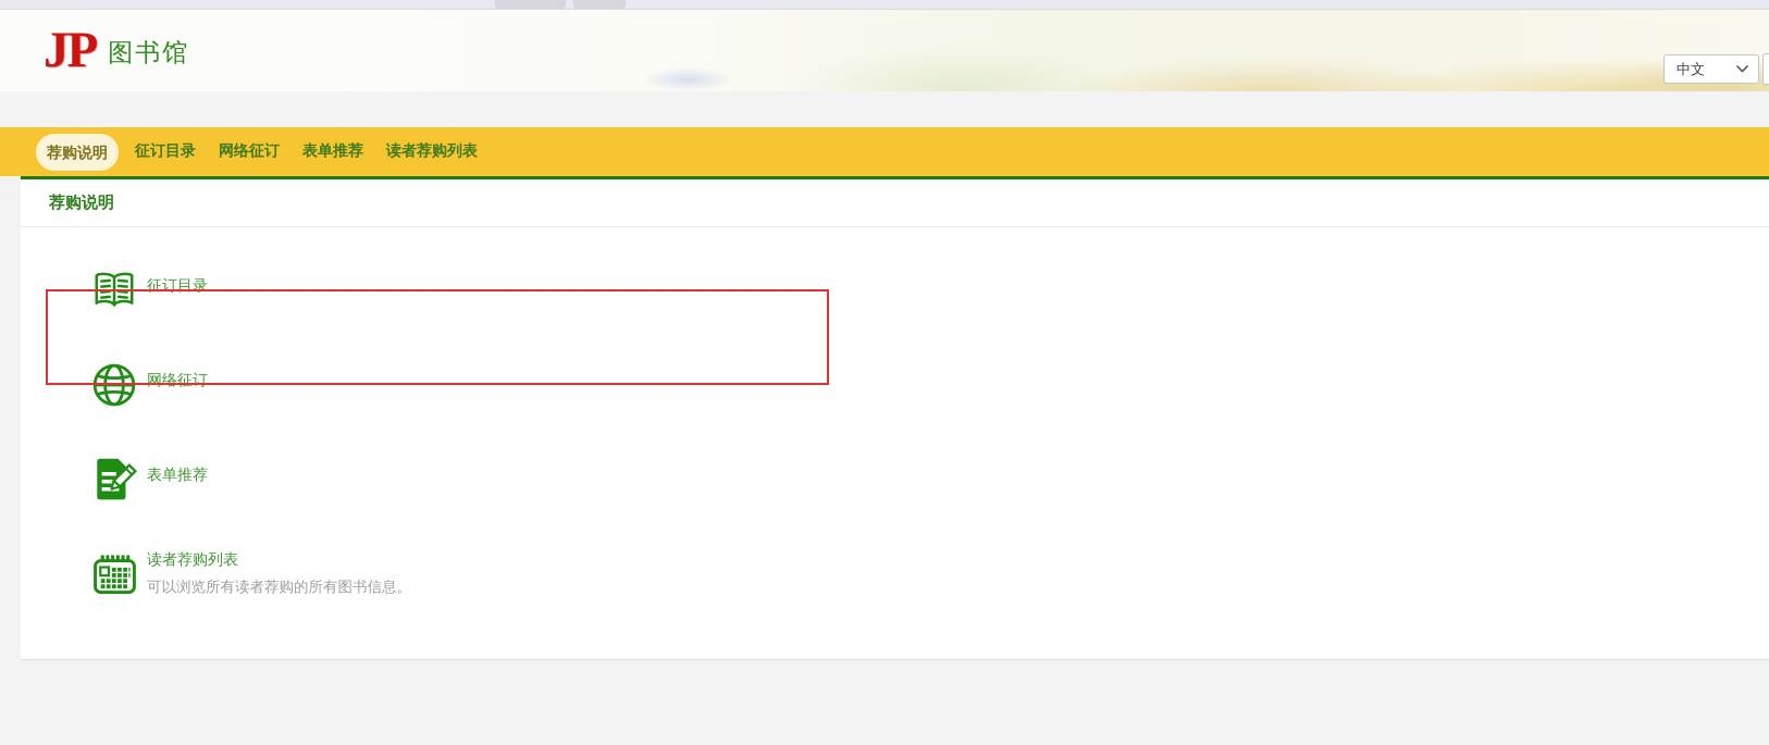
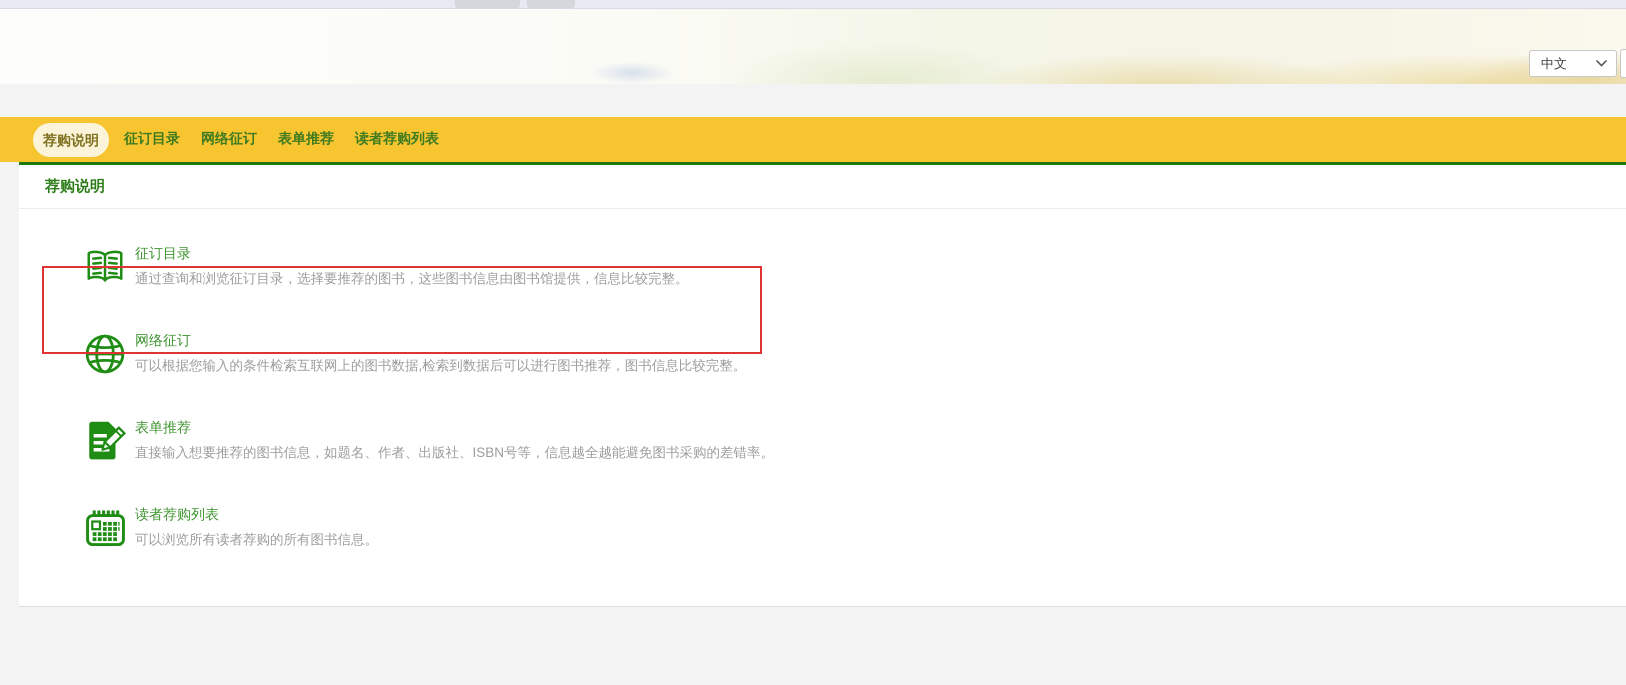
- JP
- 图书馆
  中文
  荐购说明
  征订目录
  网络征订
  表单推荐
  读者荐购列表
  荐购说明
  征订目录
+ 通过查询和浏览征订目录，选择要推荐的图书，这些图书信息由图书馆提供，信息比较完整。
  网络征订
+ 可以根据您输入的条件检索互联网上的图书数据,检索到数据后可以进行图书推荐，图书信息比较完整。
  表单推荐
+ 直接输入想要推荐的图书信息，如题名、作者、出版社、ISBN号等，信息越全越能避免图书采购的差错率。
  读者荐购列表
  可以浏览所有读者荐购的所有图书信息。
